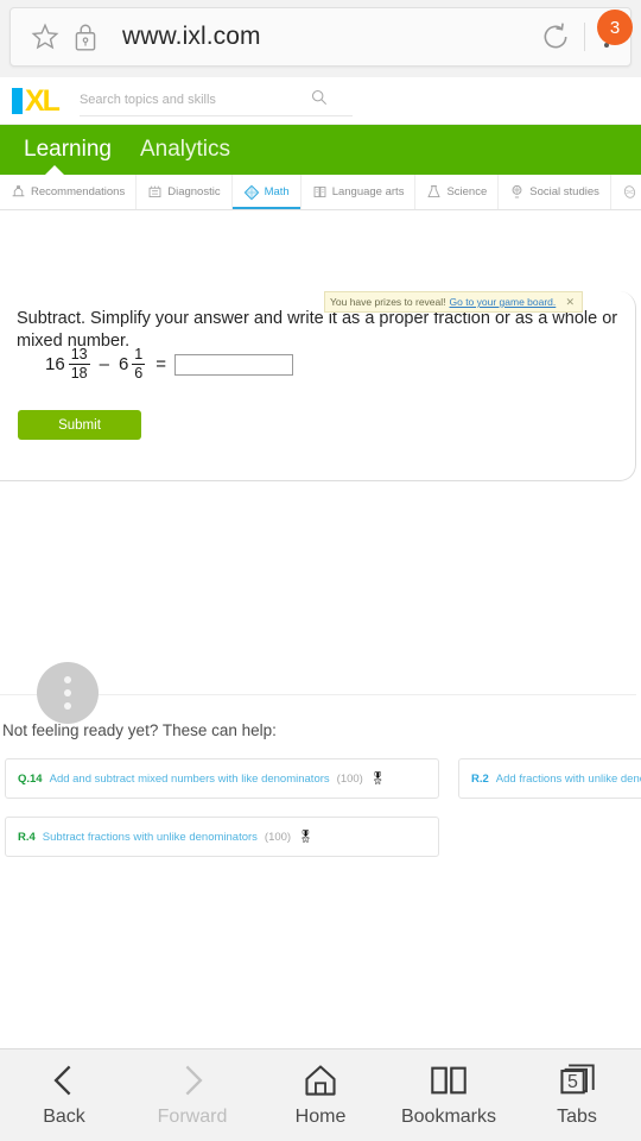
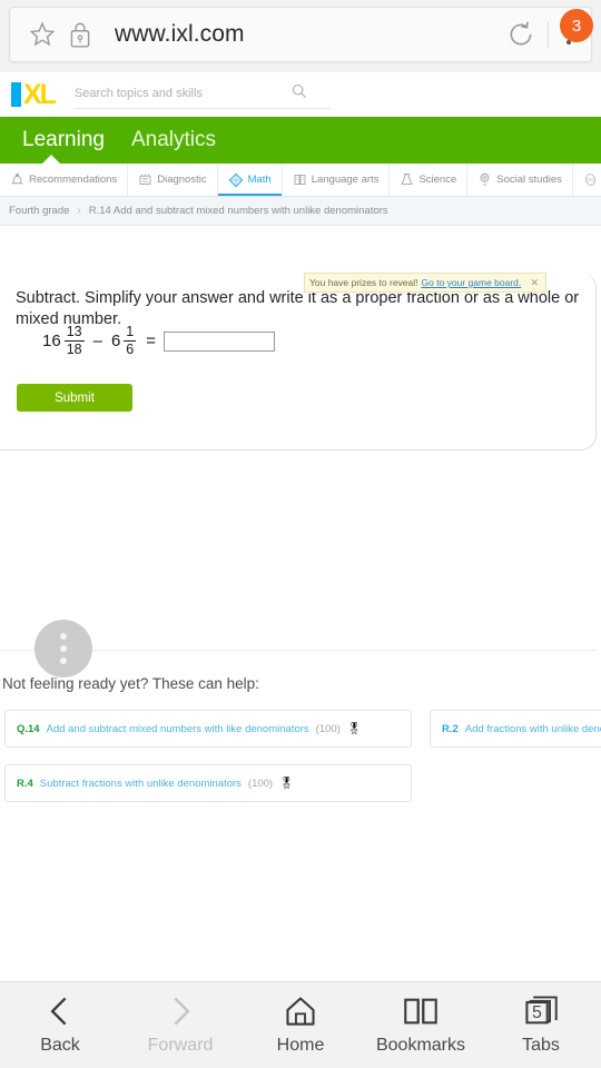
  www.ixl.com
  3
  XL
  Search topics and skills
  Learning
  Analytics
  Recommendations
  Diagnostic
  Math
  Language arts
  Science
  Social studies
+ Fourth grade
+ ›
+ R.14 Add and subtract mixed numbers with unlike denominators
  You have prizes to reveal!
  Go to your game board.
  ✕
  Subtract. Simplify your answer and write it as a proper fraction or as a whole or mixed number.
  16
  13
  18
  –
  6
  1
  6
  =
  Submit
  Not feeling ready yet? These can help:
  Q.14
  Add and subtract mixed numbers with like denominators
  (100)
  🎖
  R.2
  Add fractions with unlike den
  R.4
  Subtract fractions with unlike denominators
  (100)
  🎖
  Back
  Forward
  Home
  Bookmarks
  5
  Tabs
